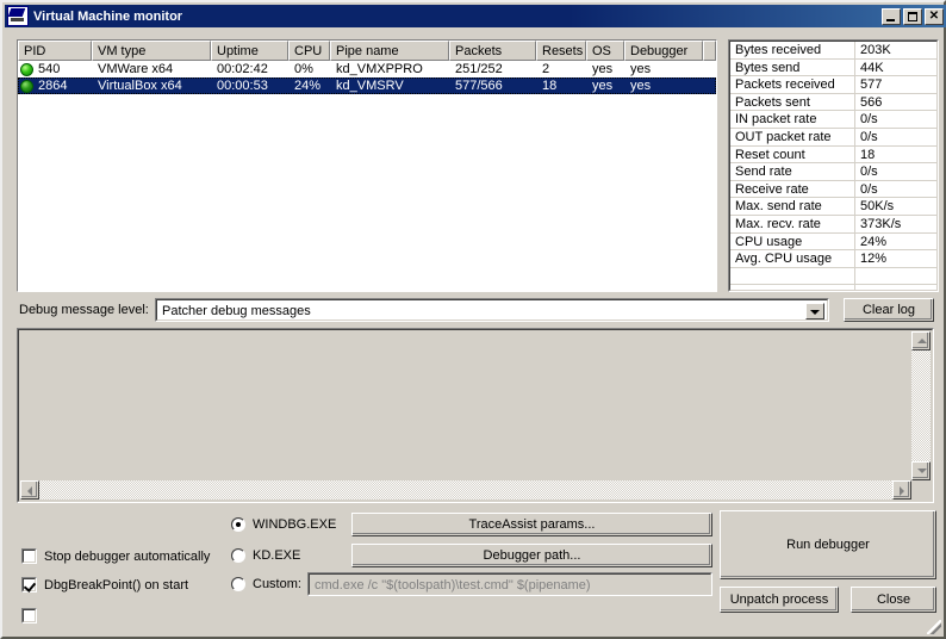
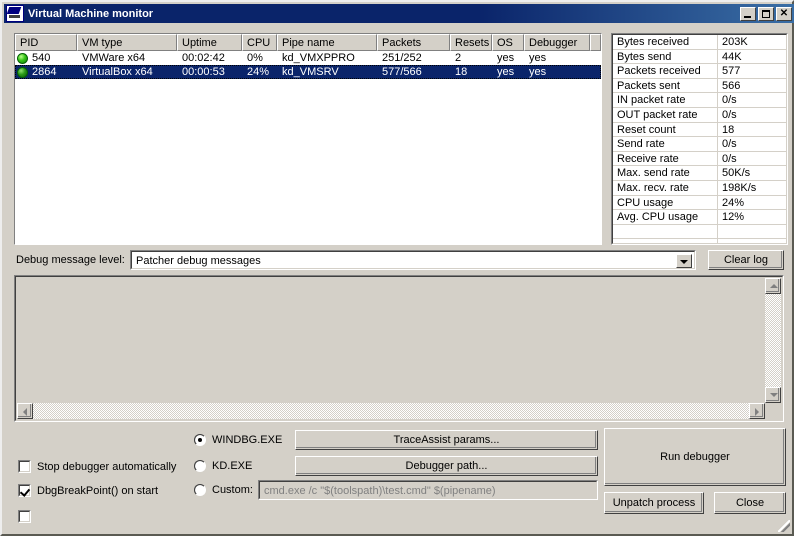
  Virtual Machine monitor
  ✕
  PID
  VM type
  Uptime
  CPU
  Pipe name
  Packets
  Resets
  OS
  Debugger
  540
  VMWare x64
  00:02:42
  0%
  kd_VMXPPRO
  251/252
  2
  yes
  yes
  2864
  VirtualBox x64
  00:00:53
  24%
  kd_VMSRV
  577/566
  18
  yes
  yes
  Bytes received
  203K
  Bytes send
  44K
  Packets received
  577
  Packets sent
  566
  IN packet rate
  0/s
  OUT packet rate
  0/s
  Reset count
  18
  Send rate
  0/s
  Receive rate
  0/s
  Max. send rate
  50K/s
  Max. recv. rate
- 373K/s
+ 198K/s
  CPU usage
  24%
  Avg. CPU usage
  12%
  Debug message level:
  Patcher debug messages
  Clear log
  Stop debugger automatically
  DbgBreakPoint() on start
  WINDBG.EXE
  KD.EXE
  Custom:
  TraceAssist params...
  Debugger path...
  cmd.exe /c "$(toolspath)\test.cmd" $(pipename)
  Run debugger
  Unpatch process
  Close
